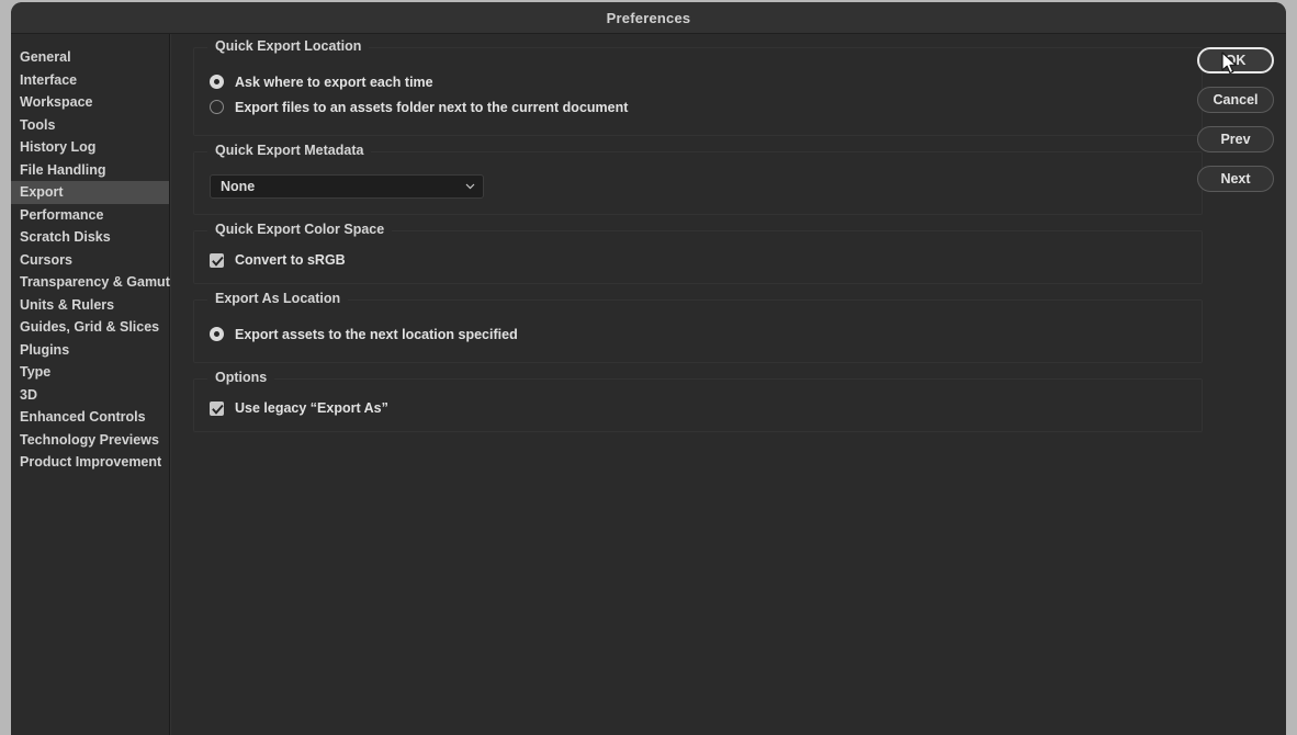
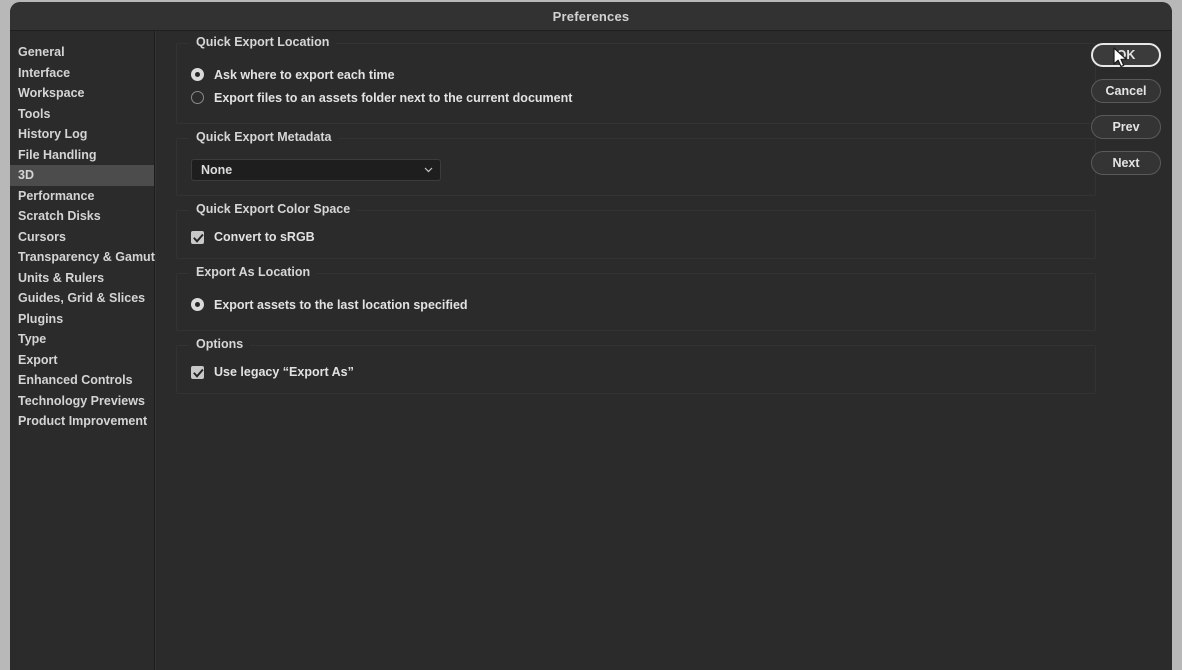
  Preferences
  General
  Interface
  Workspace
  Tools
  History Log
  File Handling
- Export
+ 3D
  Performance
  Scratch Disks
  Cursors
  Transparency & Gamut
  Units & Rulers
  Guides, Grid & Slices
  Plugins
  Type
- 3D
+ Export
  Enhanced Controls
  Technology Previews
  Product Improvement
  Quick Export Location
  Ask where to export each time
  Export files to an assets folder next to the current document
  Quick Export Metadata
  None
  Quick Export Color Space
  Convert to sRGB
  Export As Location
- Export assets to the next location specified
+ Export assets to the last location specified
  Options
  Use legacy “Export As”
  Cancel
  Prev
  Next
